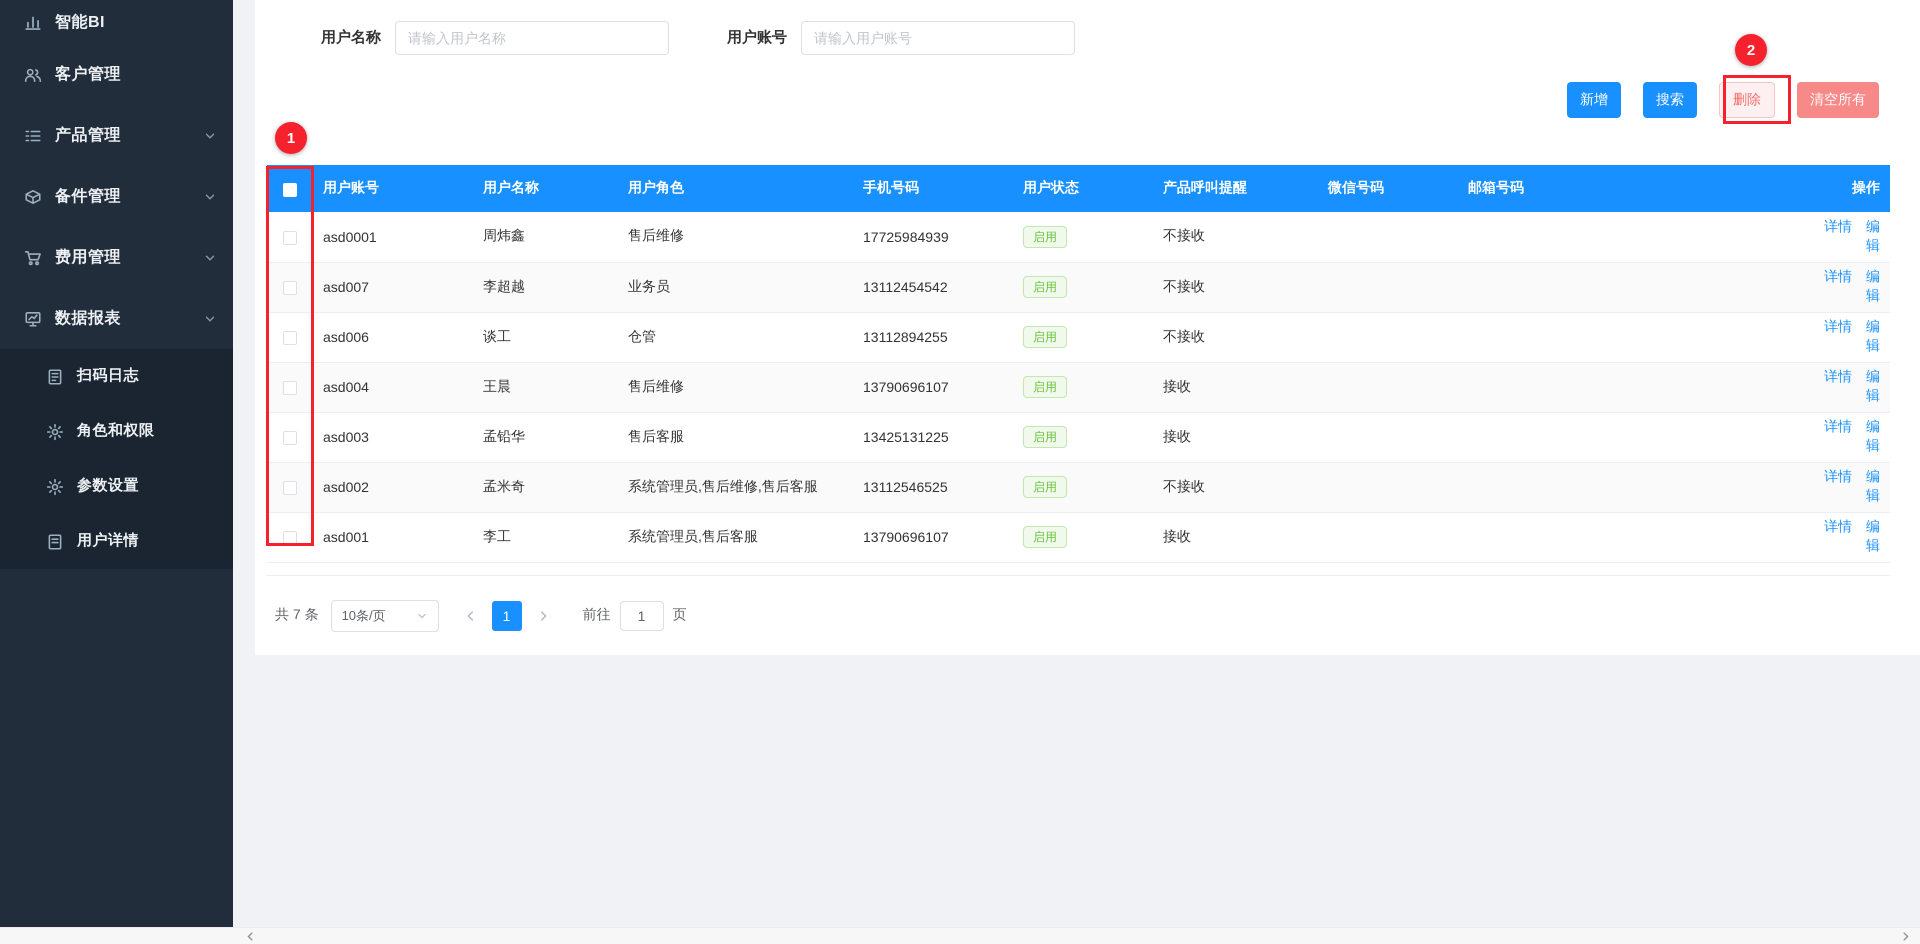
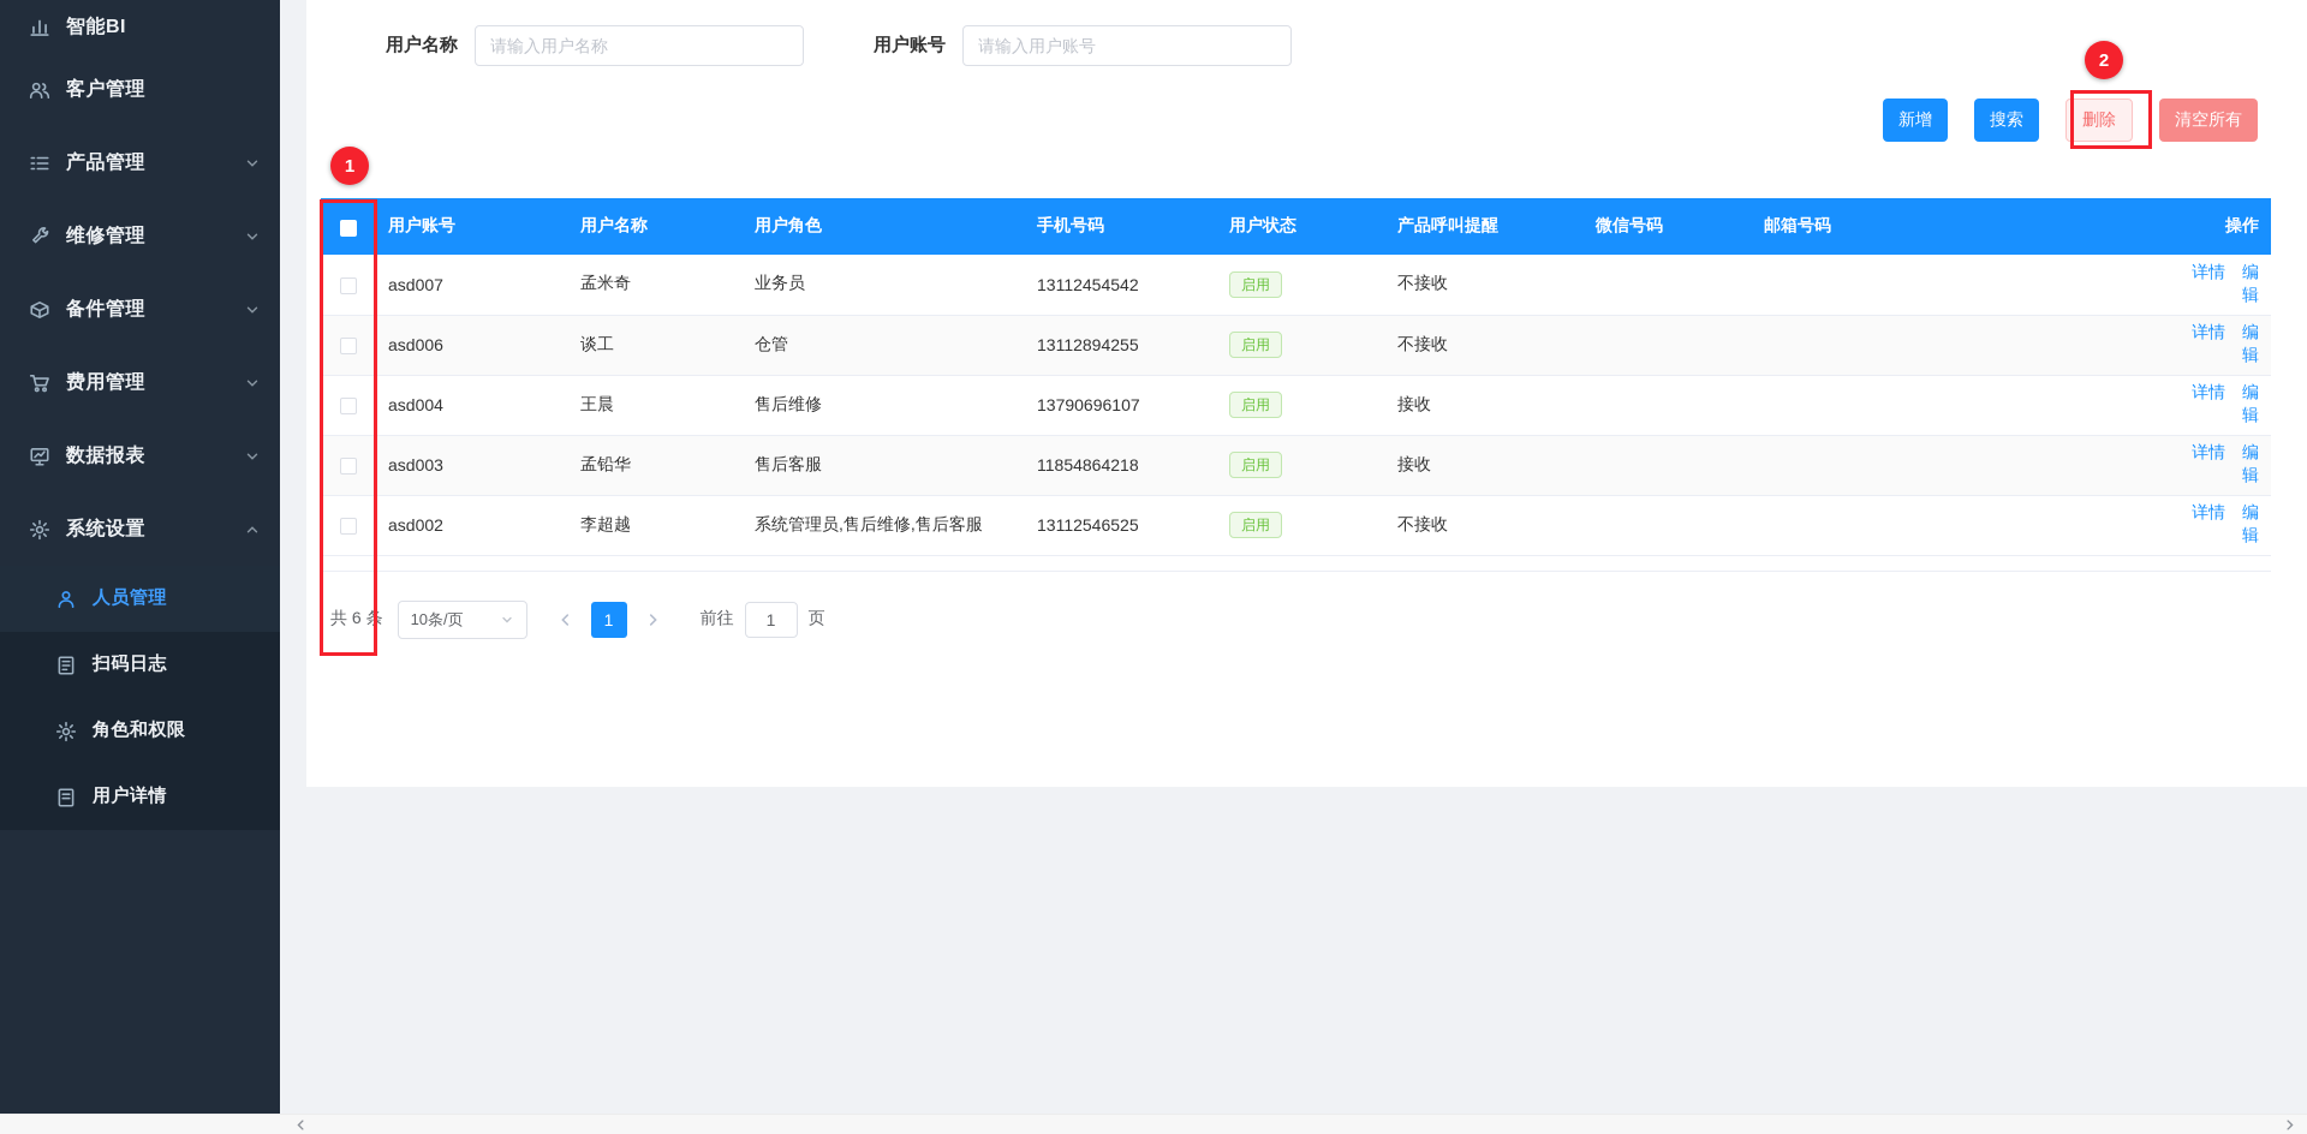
  智能BI
  客户管理
  产品管理
+ 维修管理
  备件管理
  费用管理
  数据报表
+ 系统设置
+ 人员管理
  扫码日志
  角色和权限
- 参数设置
  用户详情
  用户名称
  请输入用户名称
  用户账号
  请输入用户账号
  新增
  搜索
  删除
  清空所有
  	用户账号	用户名称	用户角色	手机号码	用户状态	产品呼叫提醒	微信号码	邮箱号码	操作
- 	asd0001	周炜鑫	售后维修	17725984939	启用	不接收			详情 编辑
- 	asd007	李超越	业务员	13112454542	启用	不接收			详情 编辑
+ 	asd007	孟米奇	业务员	13112454542	启用	不接收			详情 编辑
  	asd006	谈工	仓管	13112894255	启用	不接收			详情 编辑
  	asd004	王晨	售后维修	13790696107	启用	接收			详情 编辑
- 	asd003	孟铅华	售后客服	13425131225	启用	接收			详情 编辑
+ 	asd003	孟铅华	售后客服	11854864218	启用	接收			详情 编辑
- 	asd002	孟米奇	系统管理员,售后维修,售后客服	13112546525	启用	不接收			详情 编辑
+ 	asd002	李超越	系统管理员,售后维修,售后客服	13112546525	启用	不接收			详情 编辑
- 	asd001	李工	系统管理员,售后客服	13790696107	启用	接收			详情 编辑
- 共 7 条
+ 共 6 条
  10条/页
  1
  前往
  1
  页
  1
  2
